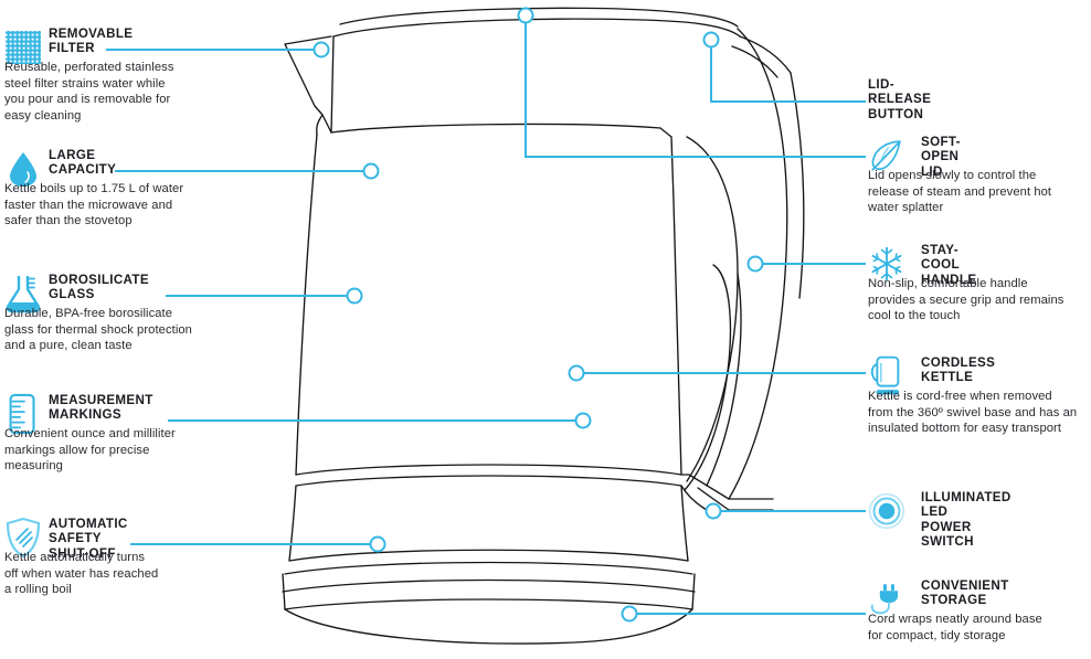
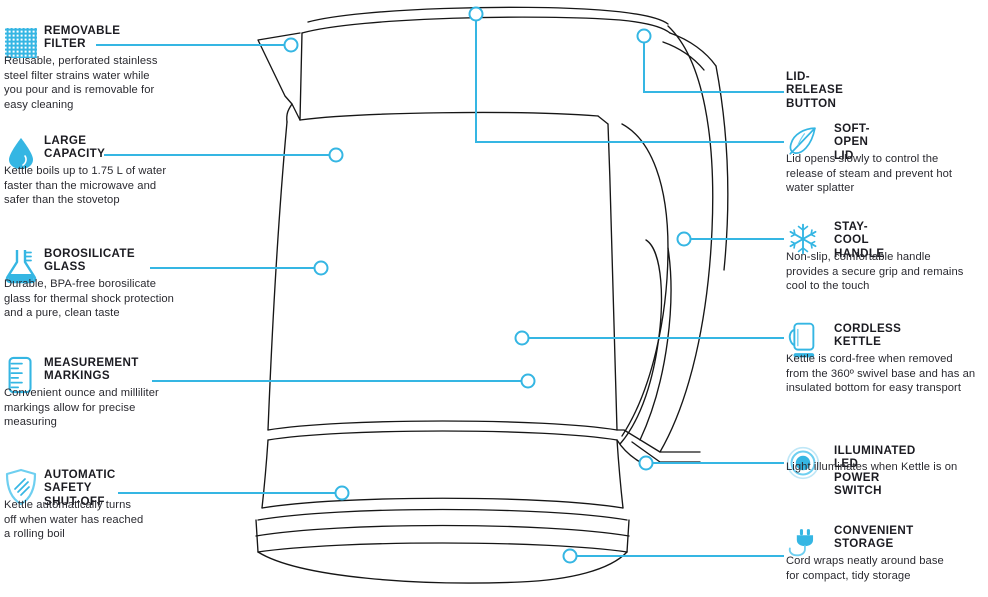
  REMOVABLE
  FILTER
  Reusable, perforated stainless
  steel filter strains water while
  you pour and is removable for
  easy cleaning
  LARGE
  CAPACITY
  Kettle boils up to 1.75 L of water
  faster than the microwave and
  safer than the stovetop
  BOROSILICATE
  GLASS
  Durable, BPA-free borosilicate
  glass for thermal shock protection
  and a pure, clean taste
  MEASUREMENT
  MARKINGS
  Convenient ounce and milliliter
  markings allow for precise
  measuring
  AUTOMATIC SAFETY
  SHUT-OFF
  Kettle automatically turns
  off when water has reached
  a rolling boil
  LID-RELEASE
  BUTTON
  SOFT-OPEN
  LID
  Lid opens slowly to control the
  release of steam and prevent hot
  water splatter
  STAY-COOL
  HANDLE
  Non-slip, comfortable handle
  provides a secure grip and remains
  cool to the touch
  CORDLESS
  KETTLE
  Kettle is cord-free when removed
  from the 360º swivel base and has an
  insulated bottom for easy transport
  ILLUMINATED LED
  POWER SWITCH
+ Light illuminates when Kettle is on
  CONVENIENT
  STORAGE
  Cord wraps neatly around base
  for compact, tidy storage
